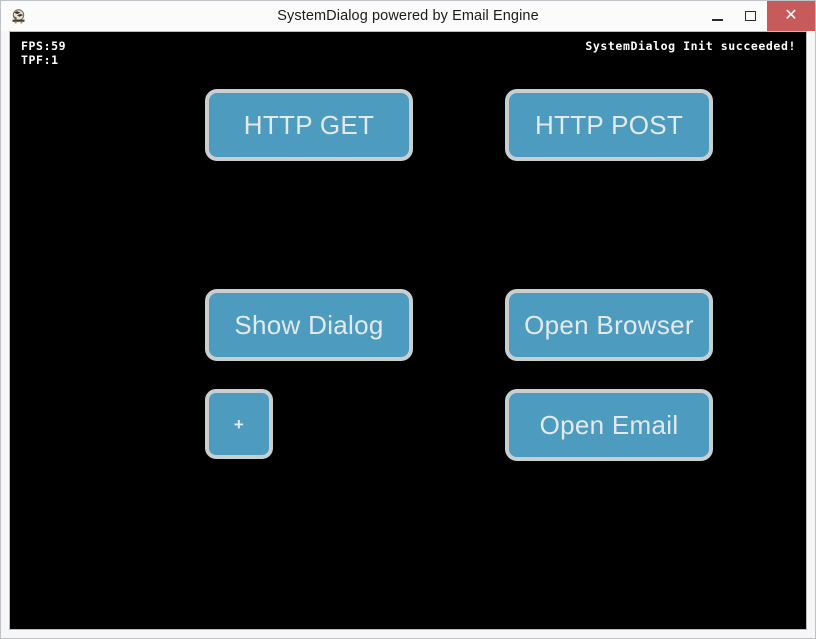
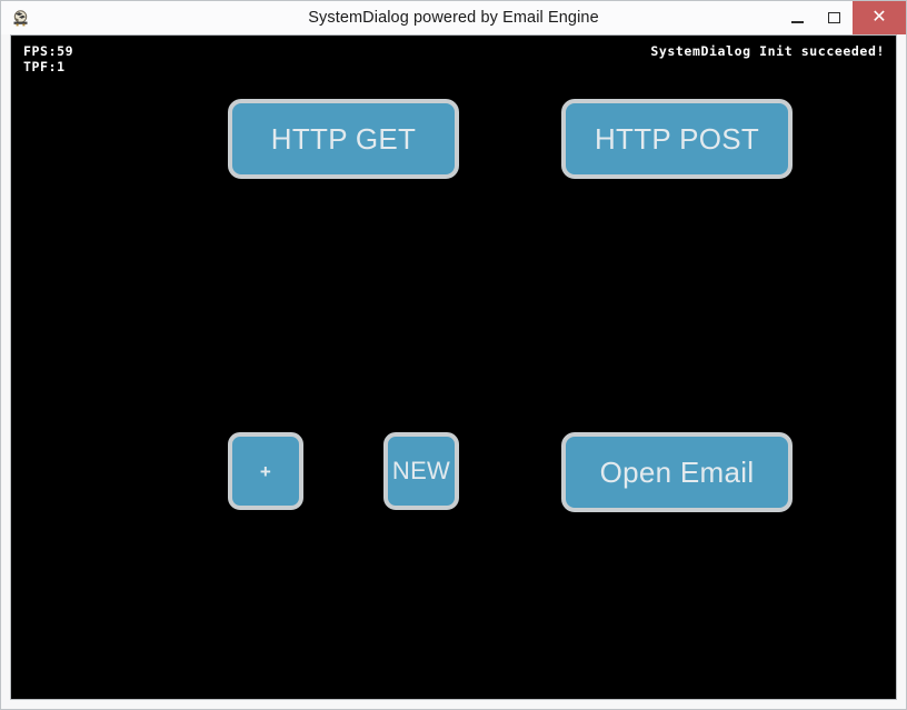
  SystemDialog powered by Email Engine
  ✕
  FPS:59
  TPF:1
  SystemDialog Init succeeded!
  HTTP GET
  HTTP POST
- Show Dialog
- Open Browser
  +
+ NEW
  Open Email
